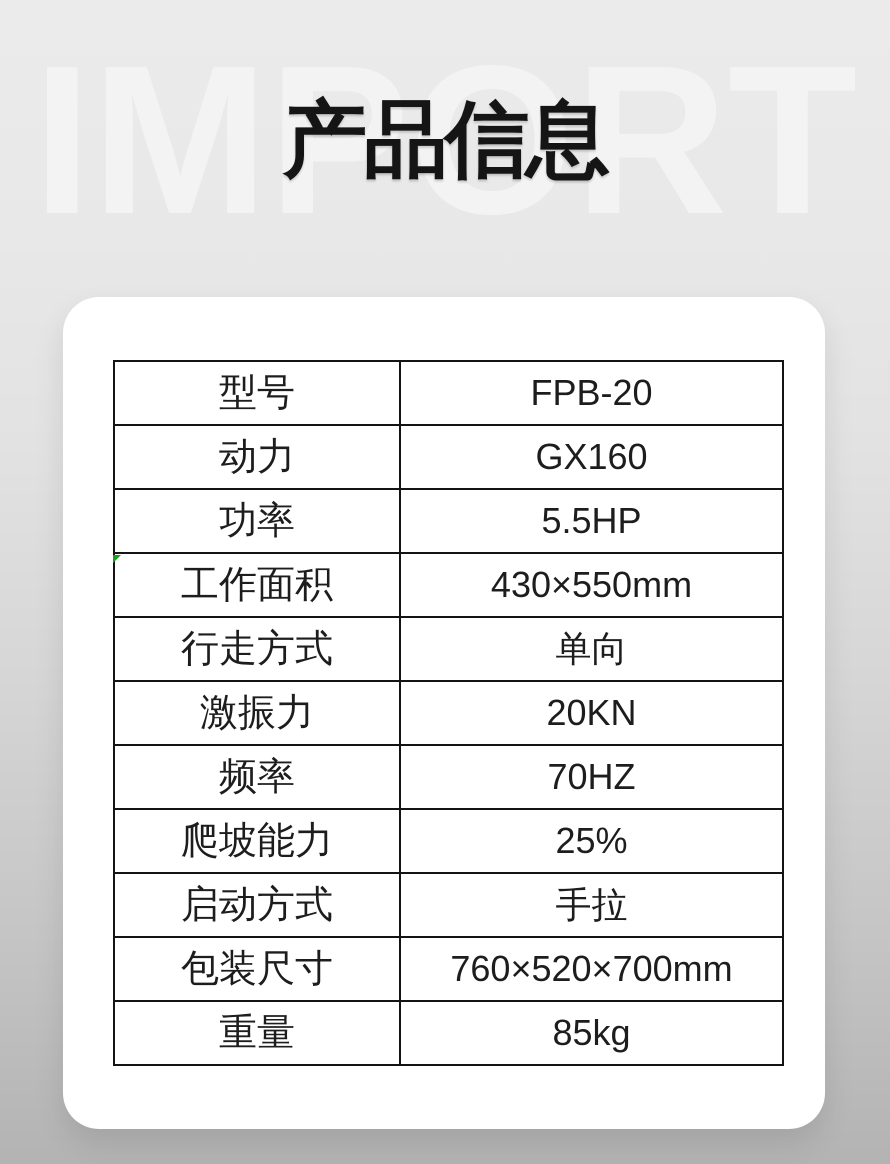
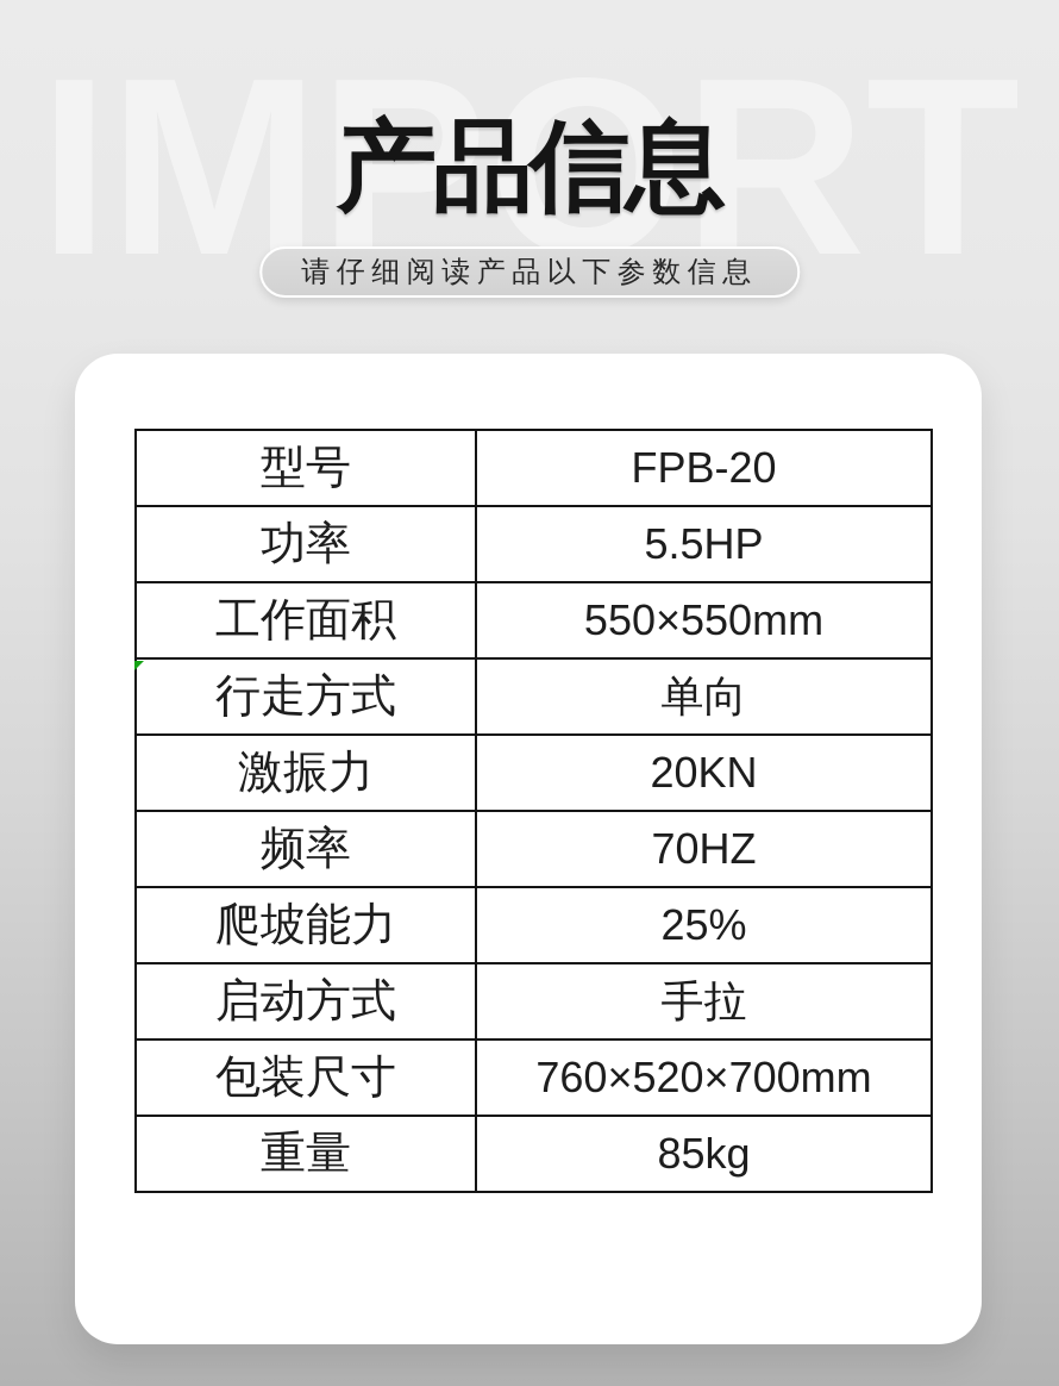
  IMPORT
  产品信息
+ 请仔细阅读产品以下参数信息
  型号	FPB-20
- 动力	GX160
  功率	5.5HP
- 工作面积	430×550mm
+ 工作面积	550×550mm
  行走方式	单向
  激振力	20KN
  频率	70HZ
  爬坡能力	25%
  启动方式	手拉
  包装尺寸	760×520×700mm
  重量	85kg
